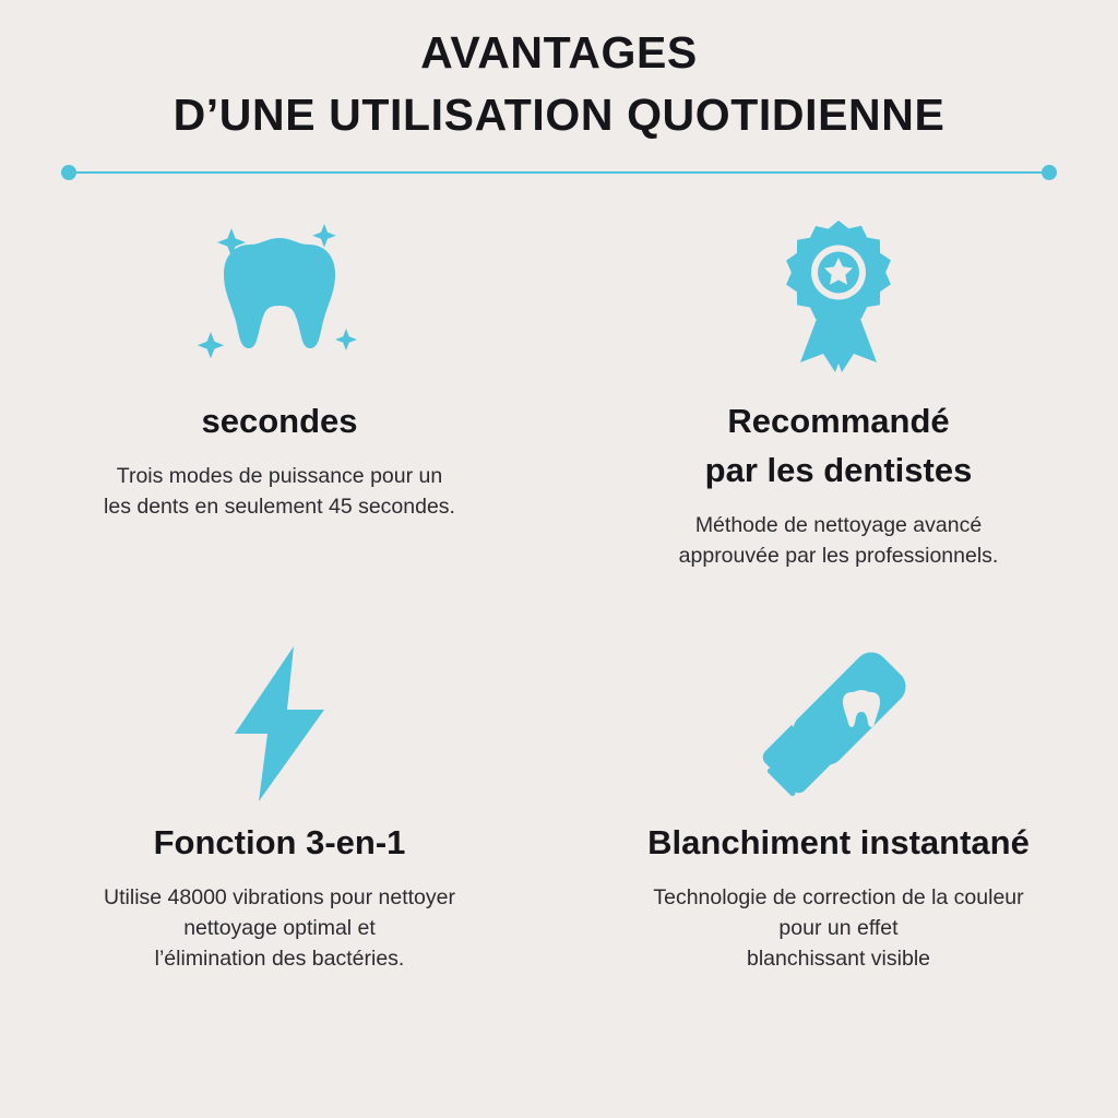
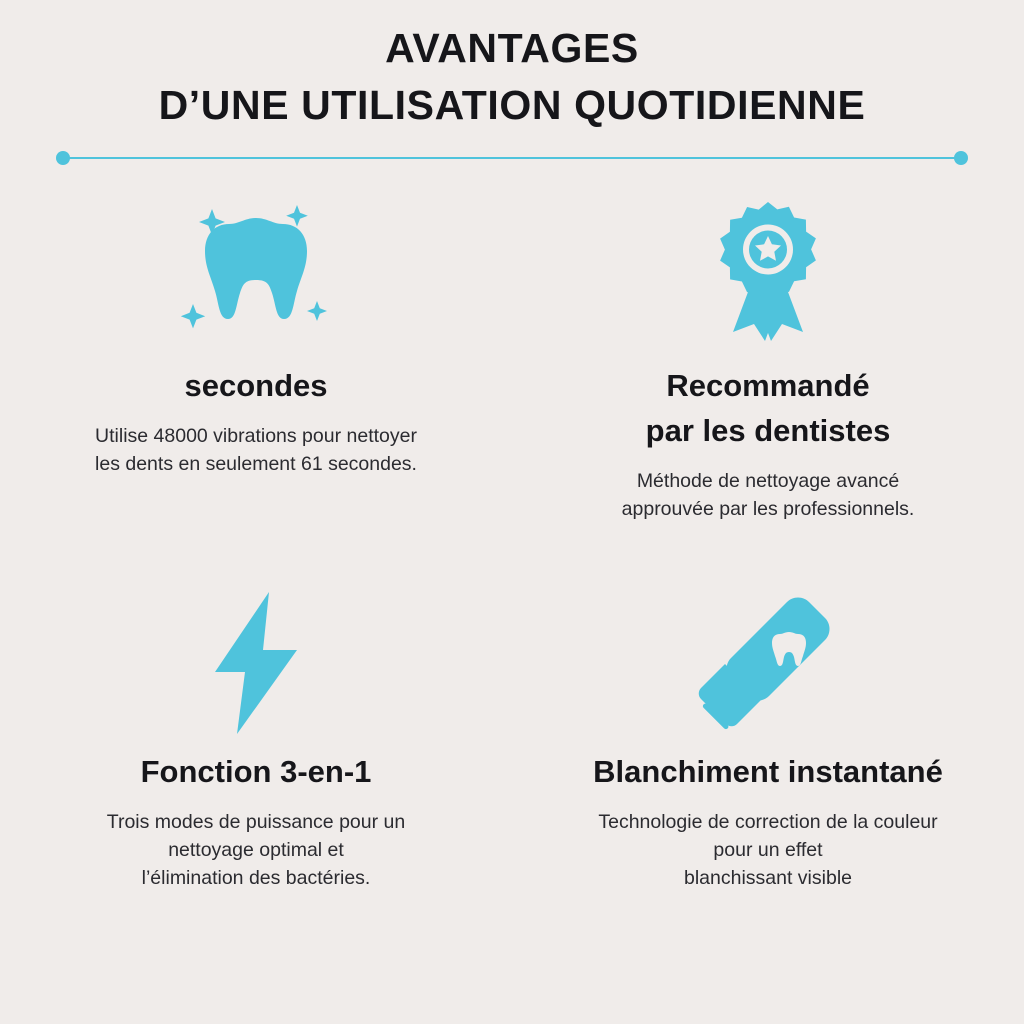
  AVANTAGES
  D’UNE UTILISATION QUOTIDIENNE
  secondes
- Trois modes de puissance pour un
+ Utilise 48000 vibrations pour nettoyer
- les dents en seulement 45 secondes.
+ les dents en seulement 61 secondes.
  Recommandé
  par les dentistes
  Méthode de nettoyage avancé
  approuvée par les professionnels.
  Fonction 3-en-1
- Utilise 48000 vibrations pour nettoyer
+ Trois modes de puissance pour un
  nettoyage optimal et
  l’élimination des bactéries.
  Blanchiment instantané
  Technologie de correction de la couleur
  pour un effet
  blanchissant visible
